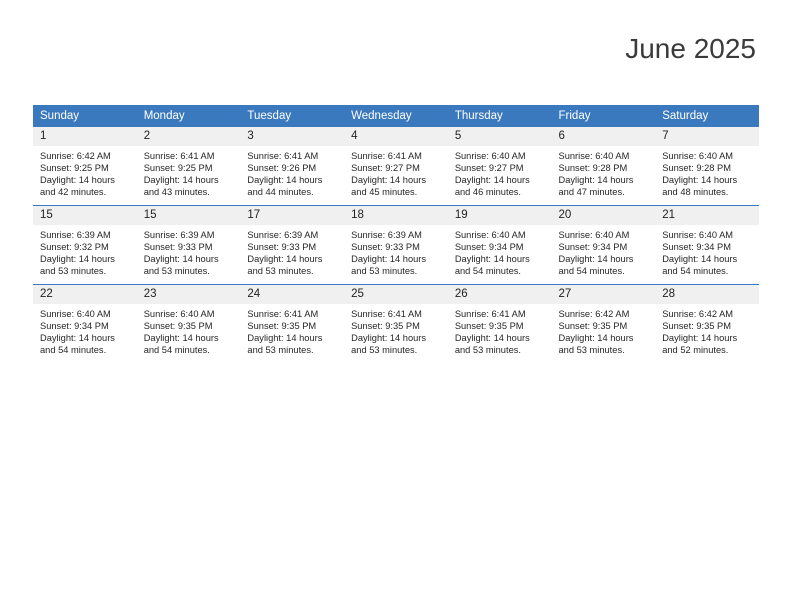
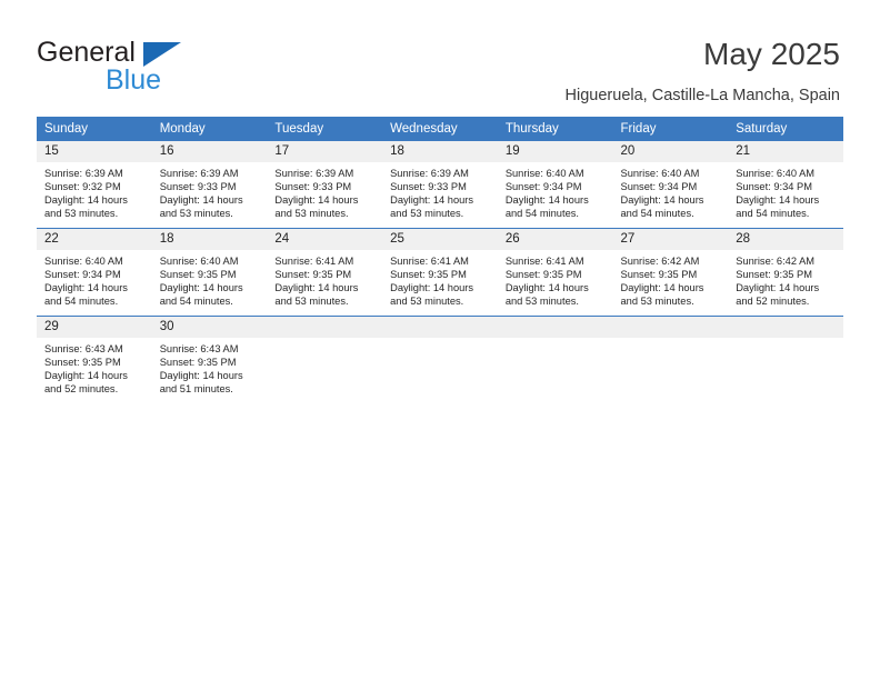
+ General
+ Blue
- June 2025
+ May 2025
+ Higueruela, Castille-La Mancha, Spain
  Sunday	Monday	Tuesday	Wednesday	Thursday	Friday	Saturday
- 1Sunrise: 6:42 AMSunset: 9:25 PMDaylight: 14 hoursand 42 minutes.	2Sunrise: 6:41 AMSunset: 9:25 PMDaylight: 14 hoursand 43 minutes.	3Sunrise: 6:41 AMSunset: 9:26 PMDaylight: 14 hoursand 44 minutes.	4Sunrise: 6:41 AMSunset: 9:27 PMDaylight: 14 hoursand 45 minutes.	5Sunrise: 6:40 AMSunset: 9:27 PMDaylight: 14 hoursand 46 minutes.	6Sunrise: 6:40 AMSunset: 9:28 PMDaylight: 14 hoursand 47 minutes.	7Sunrise: 6:40 AMSunset: 9:28 PMDaylight: 14 hoursand 48 minutes.
- 15Sunrise: 6:39 AMSunset: 9:32 PMDaylight: 14 hoursand 53 minutes.	15Sunrise: 6:39 AMSunset: 9:33 PMDaylight: 14 hoursand 53 minutes.	17Sunrise: 6:39 AMSunset: 9:33 PMDaylight: 14 hoursand 53 minutes.	18Sunrise: 6:39 AMSunset: 9:33 PMDaylight: 14 hoursand 53 minutes.	19Sunrise: 6:40 AMSunset: 9:34 PMDaylight: 14 hoursand 54 minutes.	20Sunrise: 6:40 AMSunset: 9:34 PMDaylight: 14 hoursand 54 minutes.	21Sunrise: 6:40 AMSunset: 9:34 PMDaylight: 14 hoursand 54 minutes.
+ 15Sunrise: 6:39 AMSunset: 9:32 PMDaylight: 14 hoursand 53 minutes.	16Sunrise: 6:39 AMSunset: 9:33 PMDaylight: 14 hoursand 53 minutes.	17Sunrise: 6:39 AMSunset: 9:33 PMDaylight: 14 hoursand 53 minutes.	18Sunrise: 6:39 AMSunset: 9:33 PMDaylight: 14 hoursand 53 minutes.	19Sunrise: 6:40 AMSunset: 9:34 PMDaylight: 14 hoursand 54 minutes.	20Sunrise: 6:40 AMSunset: 9:34 PMDaylight: 14 hoursand 54 minutes.	21Sunrise: 6:40 AMSunset: 9:34 PMDaylight: 14 hoursand 54 minutes.
- 22Sunrise: 6:40 AMSunset: 9:34 PMDaylight: 14 hoursand 54 minutes.	23Sunrise: 6:40 AMSunset: 9:35 PMDaylight: 14 hoursand 54 minutes.	24Sunrise: 6:41 AMSunset: 9:35 PMDaylight: 14 hoursand 53 minutes.	25Sunrise: 6:41 AMSunset: 9:35 PMDaylight: 14 hoursand 53 minutes.	26Sunrise: 6:41 AMSunset: 9:35 PMDaylight: 14 hoursand 53 minutes.	27Sunrise: 6:42 AMSunset: 9:35 PMDaylight: 14 hoursand 53 minutes.	28Sunrise: 6:42 AMSunset: 9:35 PMDaylight: 14 hoursand 52 minutes.
+ 22Sunrise: 6:40 AMSunset: 9:34 PMDaylight: 14 hoursand 54 minutes.	18Sunrise: 6:40 AMSunset: 9:35 PMDaylight: 14 hoursand 54 minutes.	24Sunrise: 6:41 AMSunset: 9:35 PMDaylight: 14 hoursand 53 minutes.	25Sunrise: 6:41 AMSunset: 9:35 PMDaylight: 14 hoursand 53 minutes.	26Sunrise: 6:41 AMSunset: 9:35 PMDaylight: 14 hoursand 53 minutes.	27Sunrise: 6:42 AMSunset: 9:35 PMDaylight: 14 hoursand 53 minutes.	28Sunrise: 6:42 AMSunset: 9:35 PMDaylight: 14 hoursand 52 minutes.
+ 29Sunrise: 6:43 AMSunset: 9:35 PMDaylight: 14 hoursand 52 minutes.	30Sunrise: 6:43 AMSunset: 9:35 PMDaylight: 14 hoursand 51 minutes.
